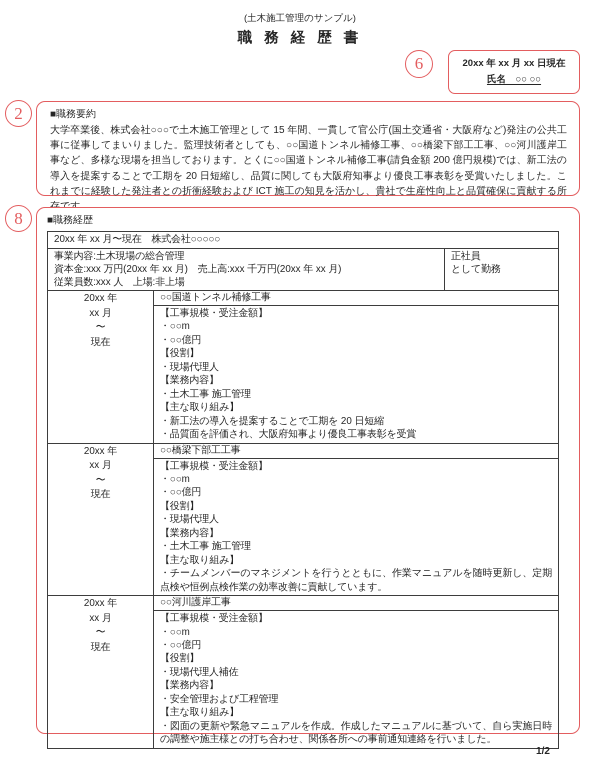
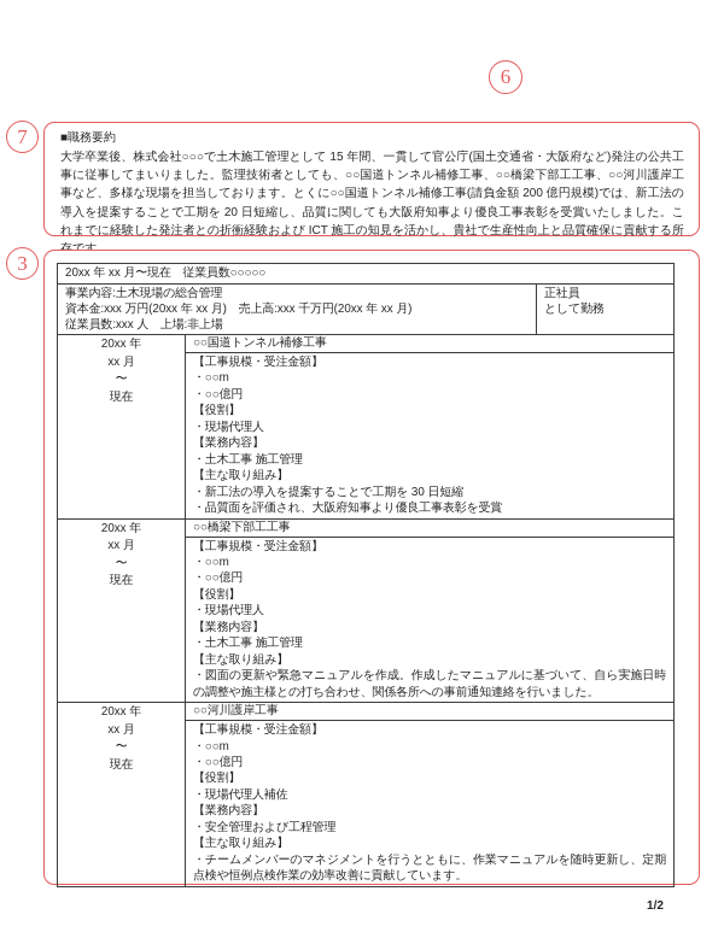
- (土木施工管理のサンプル)
- 職 務 経 歴 書
  6
- 20xx 年 xx 月 xx 日現在
- 氏名 ○○ ○○
- 2
+ 7
  ■職務要約
  大学卒業後、株式会社○○○で土木施工管理として 15 年間、一貫して官公庁(国土交通省・大阪府など)発注の公共工事に従事してまいりました。監理技術者としても、○○国道トンネル補修工事、○○橋梁下部工工事、○○河川護岸工事など、多様な現場を担当しております。とくに○○国道トンネル補修工事(請負金額 200 億円規模)では、新工法の導入を提案することで工期を 20 日短縮し、品質に関しても大阪府知事より優良工事表彰を受賞いたしました。これまでに経験した発注者との折衝経験および ICT 施工の知見を活かし、貴社で生産性向上と品質確保に貢献する所
- 8
+ 3
- ■職務経歴
- 20xx 年 xx 月〜現在 株式会社○○○○○
+ 20xx 年 xx 月〜現在 従業員数○○○○○
  事業内容:土木現場の総合管理資本金:xxx 万円(20xx 年 xx 月) 売上高:xxx 千万円(20xx 年 xx 月)従業員数:xxx 人 上場:非上場	正社員として勤務
  20xx 年xx 月〜現在	○○国道トンネル補修工事
- 【工事規模・受注金額】・○○m・○○億円【役割】・現場代理人【業務内容】・土木工事 施工管理【主な取り組み】・新工法の導入を提案することで工期を 20 日短縮・品質面を評価され、大阪府知事より優良工事表彰を受賞
+ 【工事規模・受注金額】・○○m・○○億円【役割】・現場代理人【業務内容】・土木工事 施工管理【主な取り組み】・新工法の導入を提案することで工期を 30 日短縮・品質面を評価され、大阪府知事より優良工事表彰を受賞
  20xx 年xx 月〜現在	○○橋梁下部工工事
- 【工事規模・受注金額】・○○m・○○億円【役割】・現場代理人【業務内容】・土木工事 施工管理【主な取り組み】・チームメンバーのマネジメントを行うとともに、作業マニュアルを随時更新し、定期点検や恒例点検作業の効率改善に貢献しています。
+ 【工事規模・受注金額】・○○m・○○億円【役割】・現場代理人【業務内容】・土木工事 施工管理【主な取り組み】・図面の更新や緊急マニュアルを作成。作成したマニュアルに基づいて、自ら実施日時の調整や施主様との打ち合わせ、関係各所への事前通知連絡を行いました。
  20xx 年xx 月〜現在	○○河川護岸工事
- 【工事規模・受注金額】・○○m・○○億円【役割】・現場代理人補佐【業務内容】・安全管理および工程管理【主な取り組み】・図面の更新や緊急マニュアルを作成。作成したマニュアルに基づいて、自ら実施日時の調整や施主様との打ち合わせ、関係各所への事前通知連絡を行いました。
+ 【工事規模・受注金額】・○○m・○○億円【役割】・現場代理人補佐【業務内容】・安全管理および工程管理【主な取り組み】・チームメンバーのマネジメントを行うとともに、作業マニュアルを随時更新し、定期点検や恒例点検作業の効率改善に貢献しています。
  1/2
